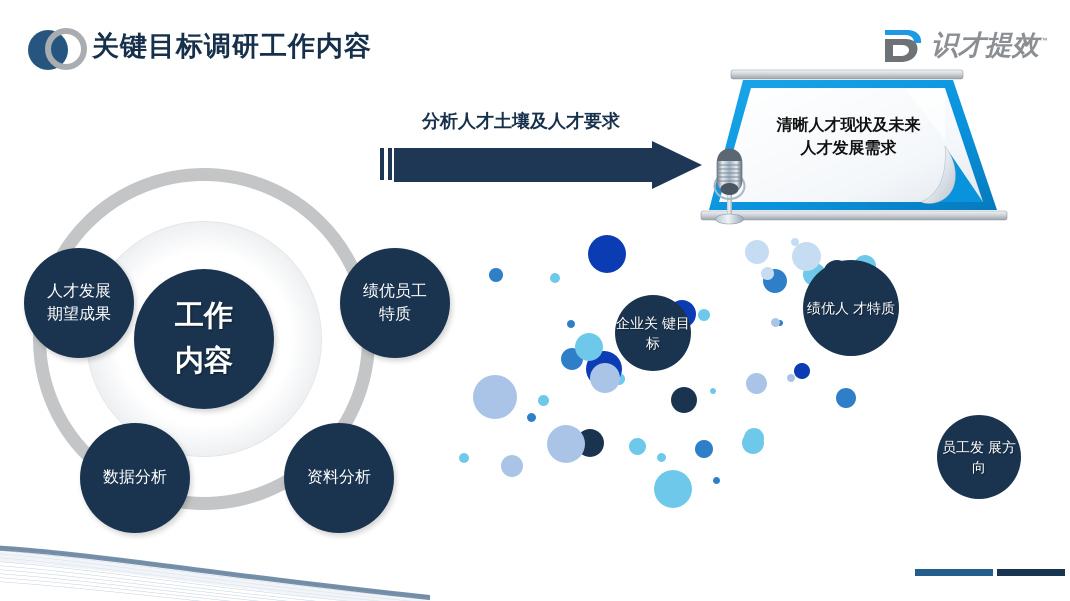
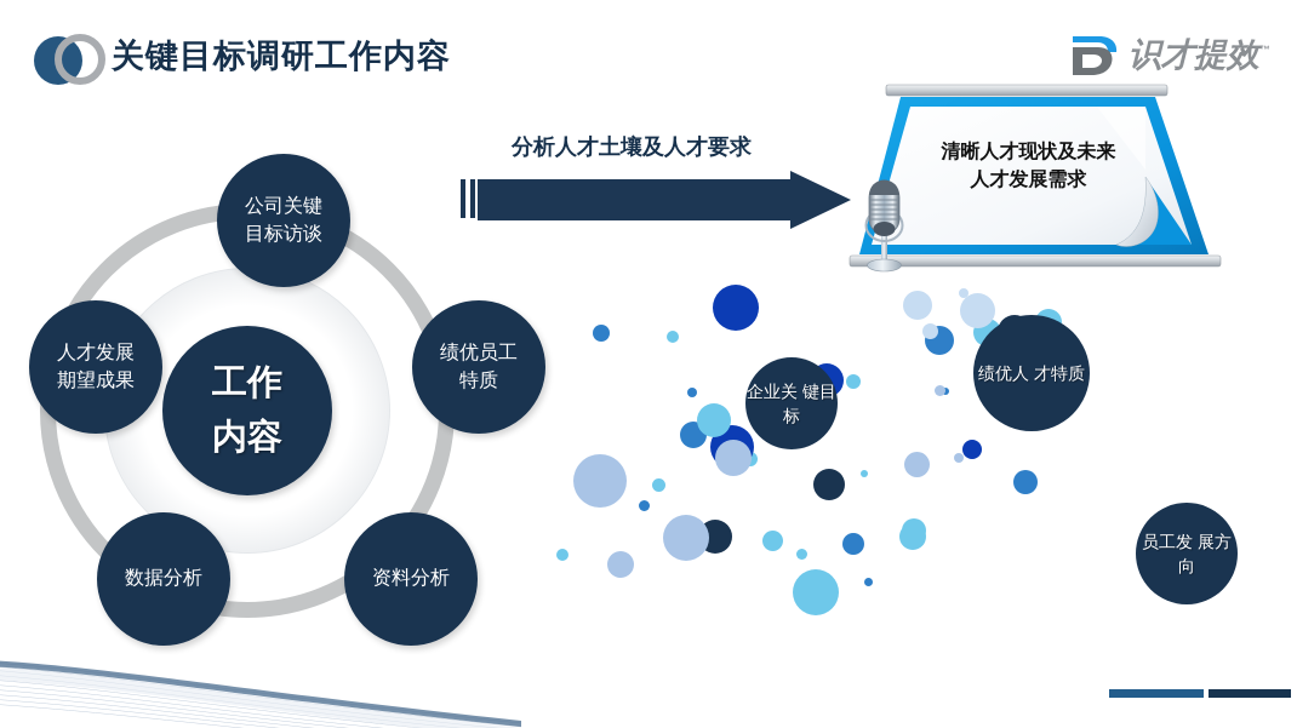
  关键目标调研工作内容
  识才提效™
  工作
  内容
+ 公司关键
+ 目标访谈
  绩优员工
  特质
  资料分析
  数据分析
  人才发展
  期望成果
  分析人才土壤及人才要求
  清晰人才现状及未来
  人才发展需求
  企业关 键目标
  绩优人 才特质
  员工发 展方向
